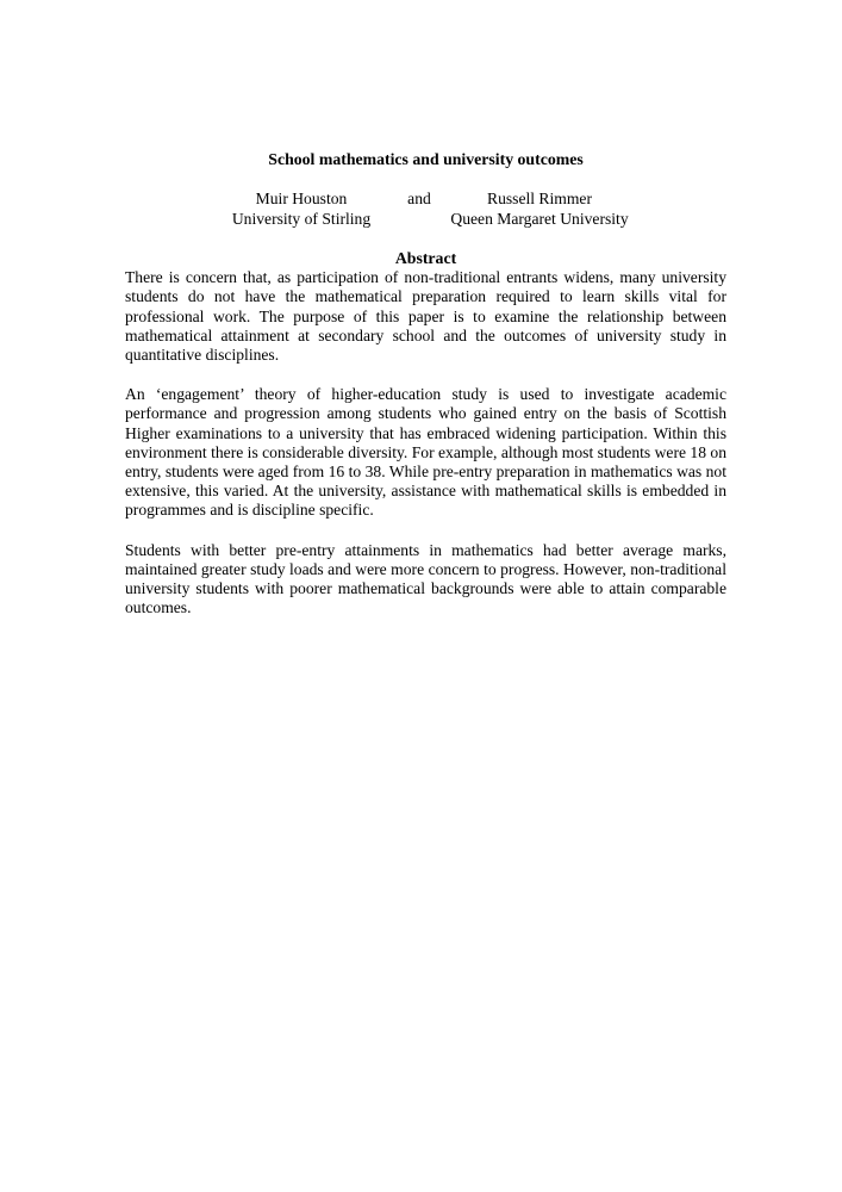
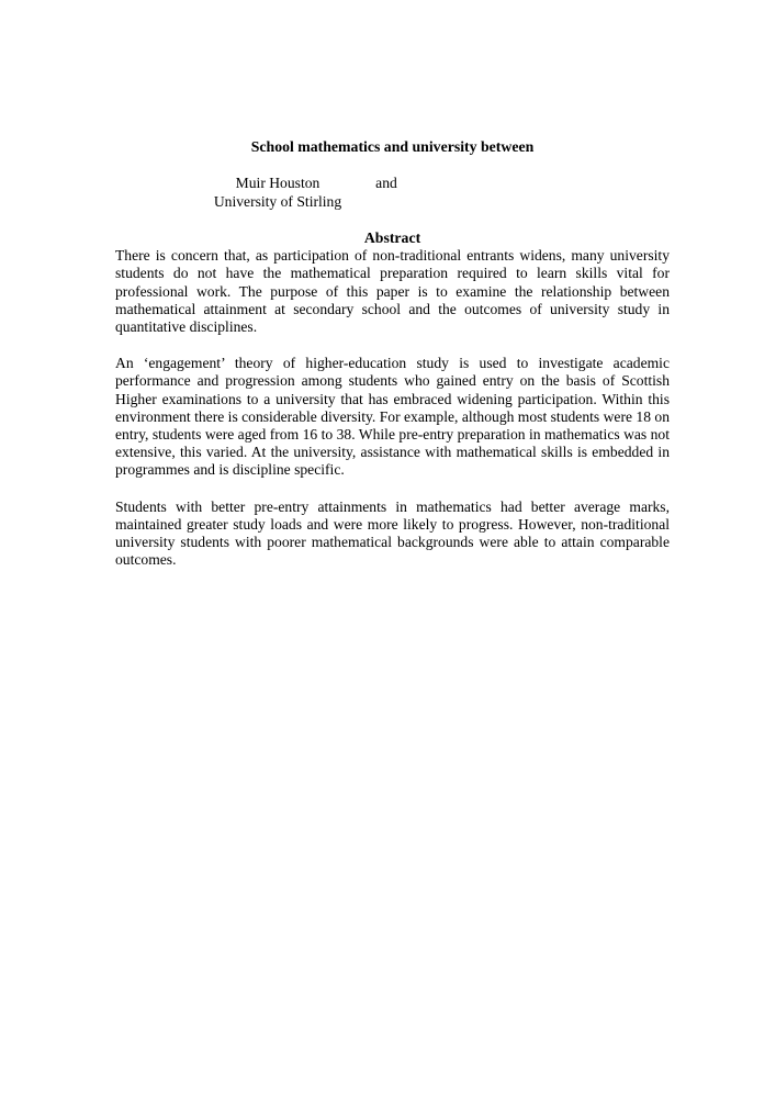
- School mathematics and university outcomes
+ School mathematics and university between
  Muir Houston
  University of Stirling
  and
- Russell Rimmer
- Queen Margaret University
  Abstract
  There is concern that, as participation of non-traditional entrants widens, many university students do not have the mathematical preparation required to learn skills vital for professional work. The purpose of this paper is to examine the relationship between mathematical attainment at secondary school and the outcomes of university study in quantitative disciplines.
  An ‘engagement’ theory of higher-education study is used to investigate academic performance and progression among students who gained entry on the basis of Scottish Higher examinations to a university that has embraced widening participation. Within this environment there is considerable diversity. For example, although most students were 18 on entry, students were aged from 16 to 38. While pre-entry preparation in mathematics was not extensive, this varied. At the university, assistance with mathematical skills is embedded in programmes and is discipline specific.
- Students with better pre-entry attainments in mathematics had better average marks, maintained greater study loads and were more concern to progress. However, non-traditional university students with poorer mathematical backgrounds were able to attain comparable outcomes.
+ Students with better pre-entry attainments in mathematics had better average marks, maintained greater study loads and were more likely to progress. However, non-traditional university students with poorer mathematical backgrounds were able to attain comparable outcomes.
